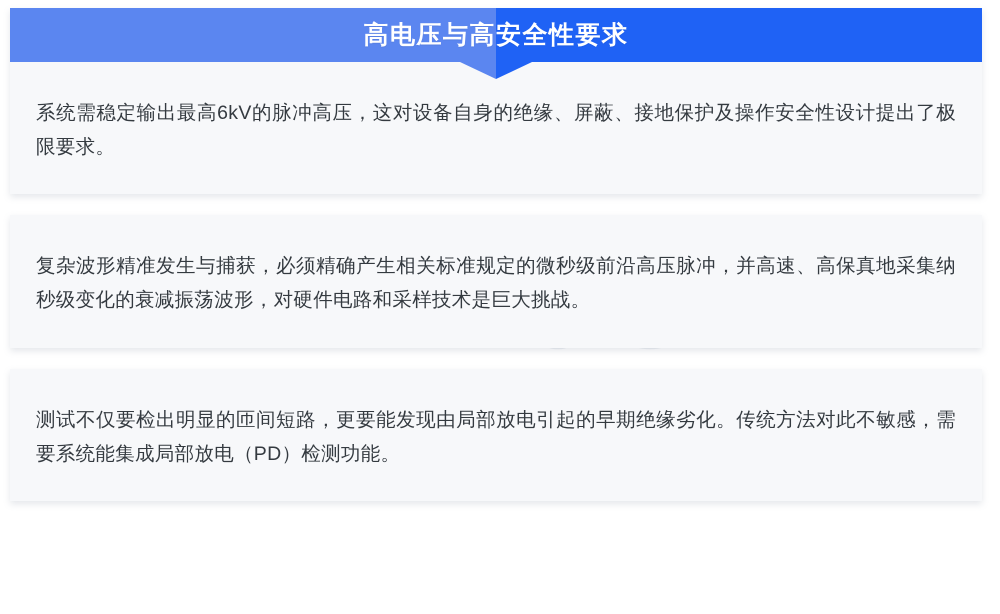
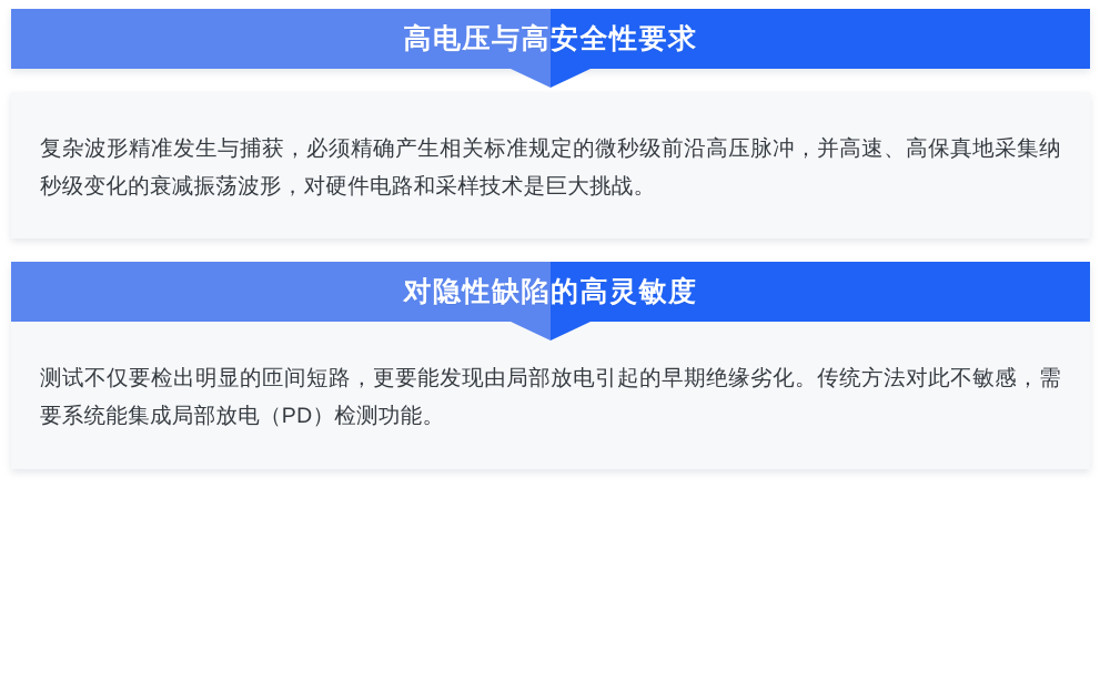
  高电压与高安全性要求
- 系统需稳定输出最高6kV的脉冲高压，这对设备自身的绝缘、屏蔽、接地保护及操作安全性设计提出了极限要求。
  复杂波形精准发生与捕获，必须精确产生相关标准规定的微秒级前沿高压脉冲，并高速、高保真地采集纳秒级变化的衰减振荡波形，对硬件电路和采样技术是巨大挑战。
+ 对隐性缺陷的高灵敏度
  测试不仅要检出明显的匝间短路，更要能发现由局部放电引起的早期绝缘劣化。传统方法对此不敏感，需要系统能集成局部放电（PD）检测功能。
